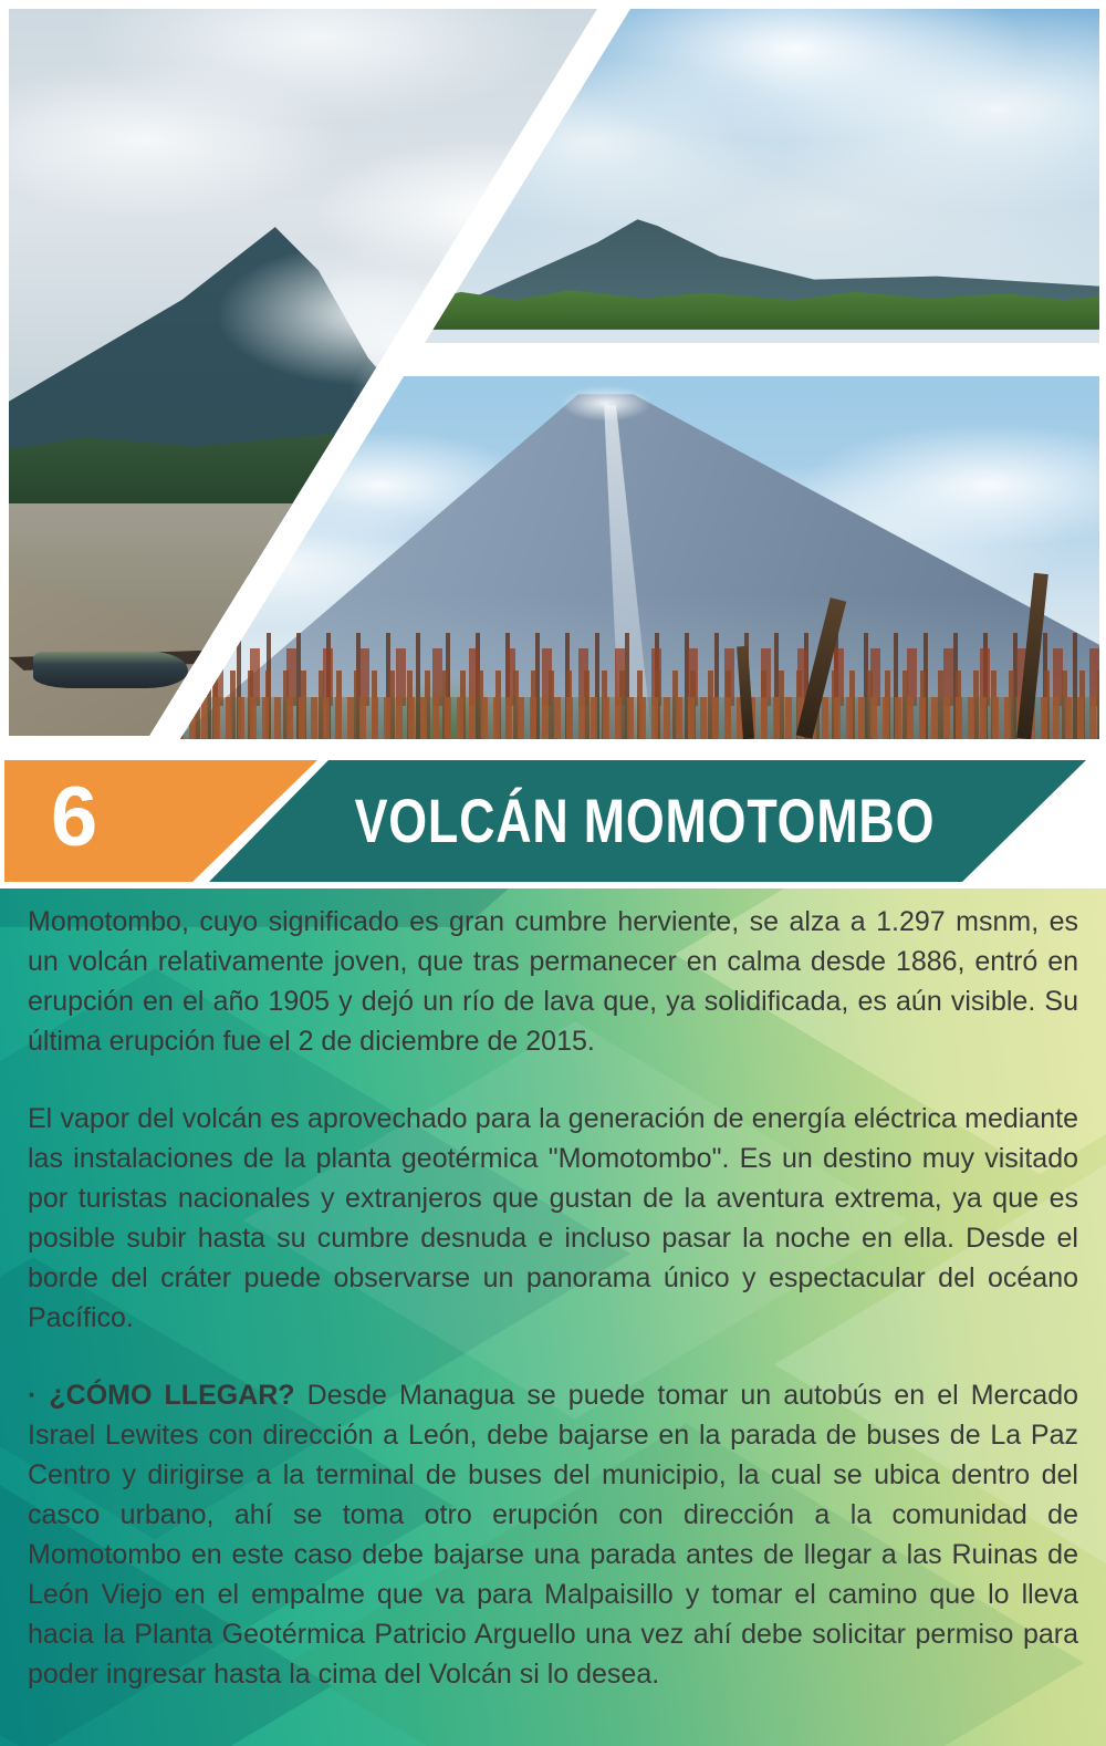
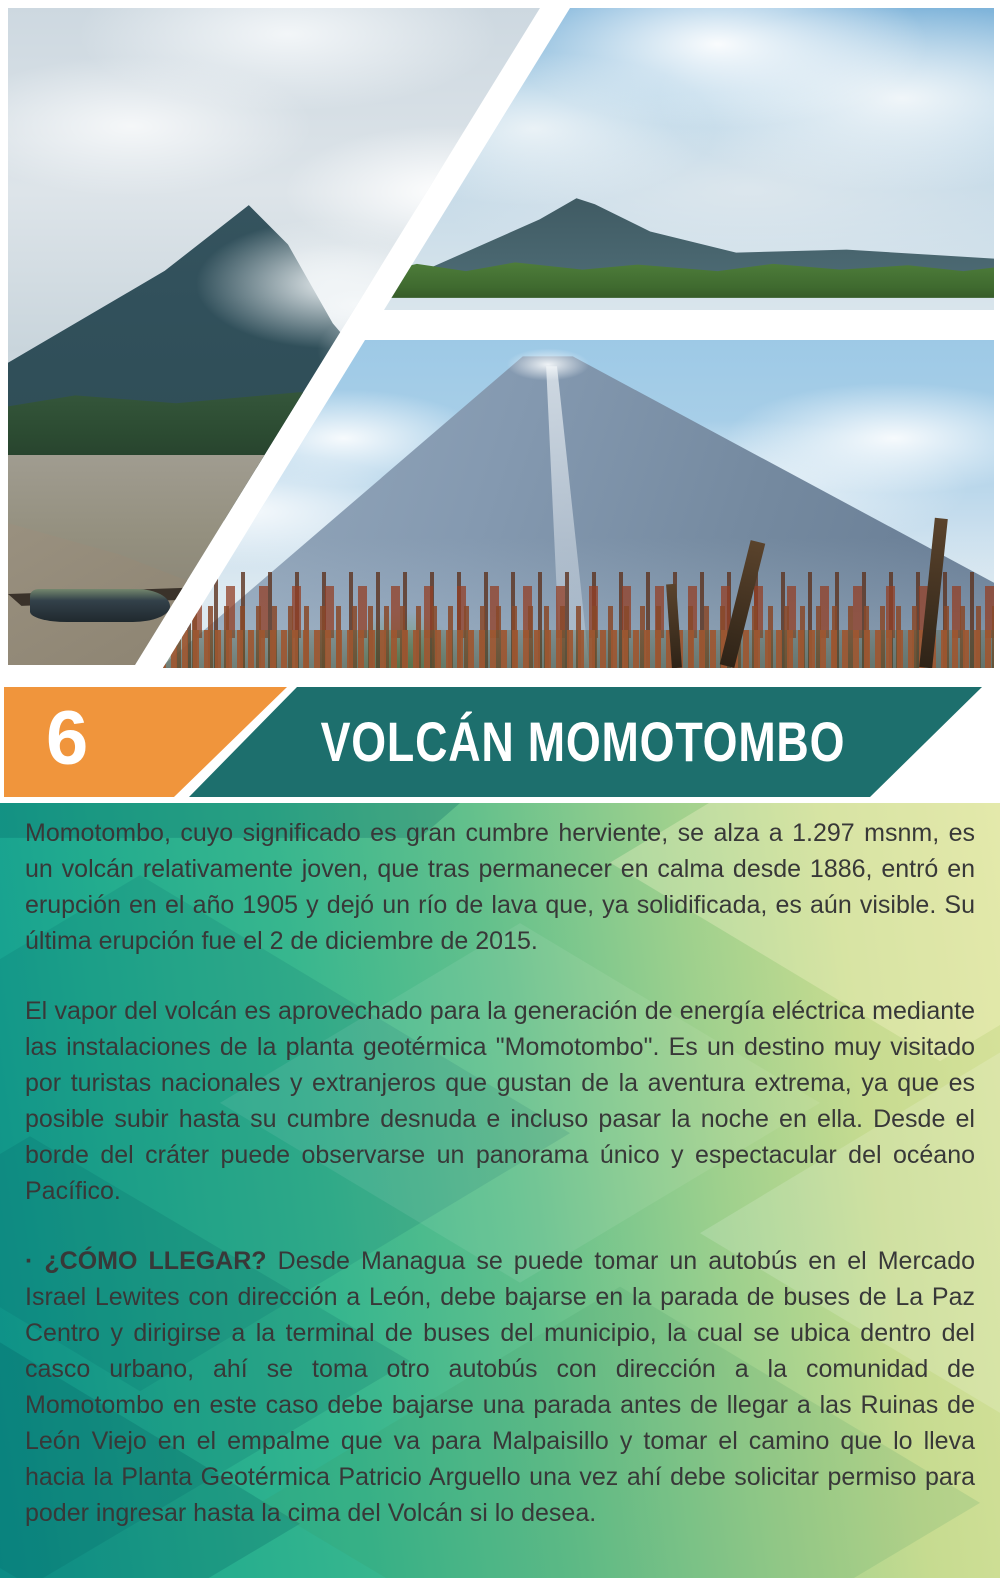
  6
  VOLCÁN MOMOTOMBO
  Momotombo, cuyo significado es gran cumbre herviente, se alza a 1.297 msnm, es un volcán relativamente joven, que tras permanecer en calma desde 1886, entró en erupción en el año 1905 y dejó un río de lava que, ya solidificada, es aún visible. Su última erupción fue el 2 de diciembre de 2015.
  El vapor del volcán es aprovechado para la generación de energía eléctrica mediante las instalaciones de la planta geotérmica "Momotombo". Es un destino muy visitado por turistas nacionales y extranjeros que gustan de la aventura extrema, ya que es posible subir hasta su cumbre desnuda e incluso pasar la noche en ella. Desde el borde del cráter puede observarse un panorama único y espectacular del océano Pacífico.
- · ¿CÓMO LLEGAR? Desde Managua se puede tomar un autobús en el Mercado Israel Lewites con dirección a León, debe bajarse en la parada de buses de La Paz Centro y dirigirse a la terminal de buses del municipio, la cual se ubica dentro del casco urbano, ahí se toma otro erupción con dirección a la comunidad de Momotombo en este caso debe bajarse una parada antes de llegar a las Ruinas de León Viejo en el empalme que va para Malpaisillo y tomar el camino que lo lleva hacia la Planta Geotérmica Patricio Arguello una vez ahí debe solicitar permiso para poder ingresar hasta la cima del Volcán si lo desea.
+ · ¿CÓMO LLEGAR? Desde Managua se puede tomar un autobús en el Mercado Israel Lewites con dirección a León, debe bajarse en la parada de buses de La Paz Centro y dirigirse a la terminal de buses del municipio, la cual se ubica dentro del casco urbano, ahí se toma otro autobús con dirección a la comunidad de Momotombo en este caso debe bajarse una parada antes de llegar a las Ruinas de León Viejo en el empalme que va para Malpaisillo y tomar el camino que lo lleva hacia la Planta Geotérmica Patricio Arguello una vez ahí debe solicitar permiso para poder ingresar hasta la cima del Volcán si lo desea.
